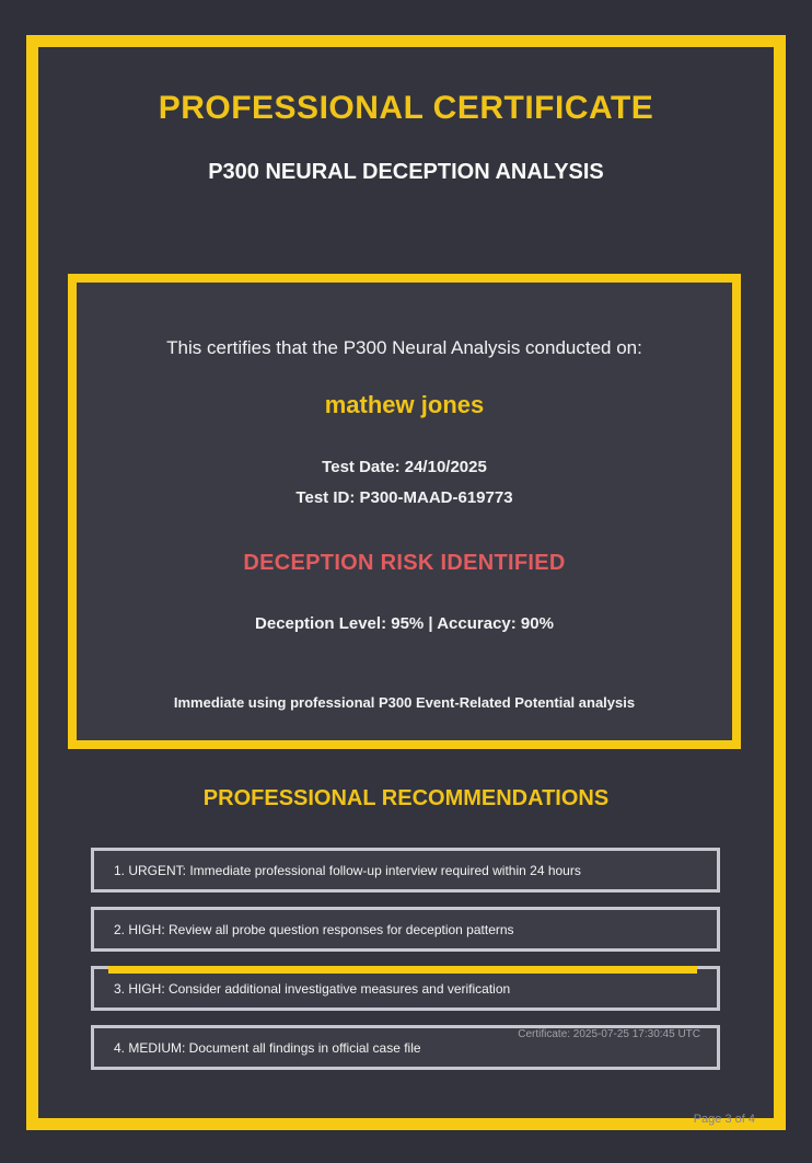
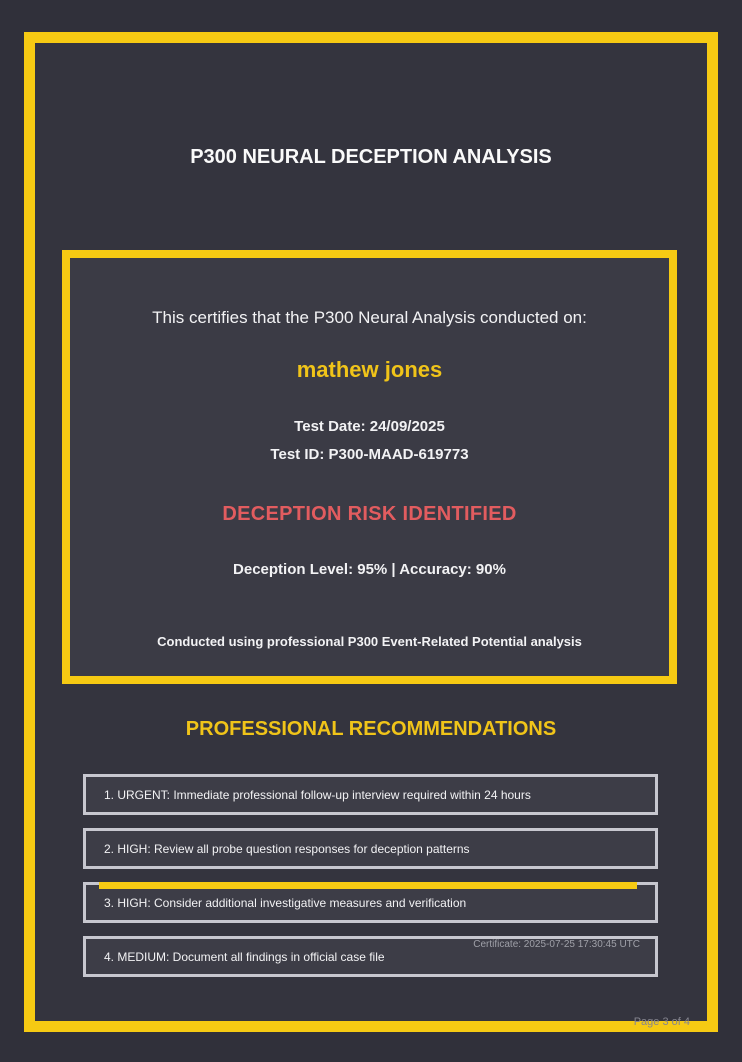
- PROFESSIONAL CERTIFICATE
  P300 NEURAL DECEPTION ANALYSIS
  This certifies that the P300 Neural Analysis conducted on:
  mathew jones
- Test Date: 24/10/2025
+ Test Date: 24/09/2025
  Test ID: P300-MAAD-619773
  DECEPTION RISK IDENTIFIED
  Deception Level: 95% | Accuracy: 90%
- Immediate using professional P300 Event-Related Potential analysis
+ Conducted using professional P300 Event-Related Potential analysis
  PROFESSIONAL RECOMMENDATIONS
  1. URGENT: Immediate professional follow-up interview required within 24 hours
  2. HIGH: Review all probe question responses for deception patterns
  3. HIGH: Consider additional investigative measures and verification
  4. MEDIUM: Document all findings in official case file
  Certificate: 2025-07-25 17:30:45 UTC
  Page 3 of 4
